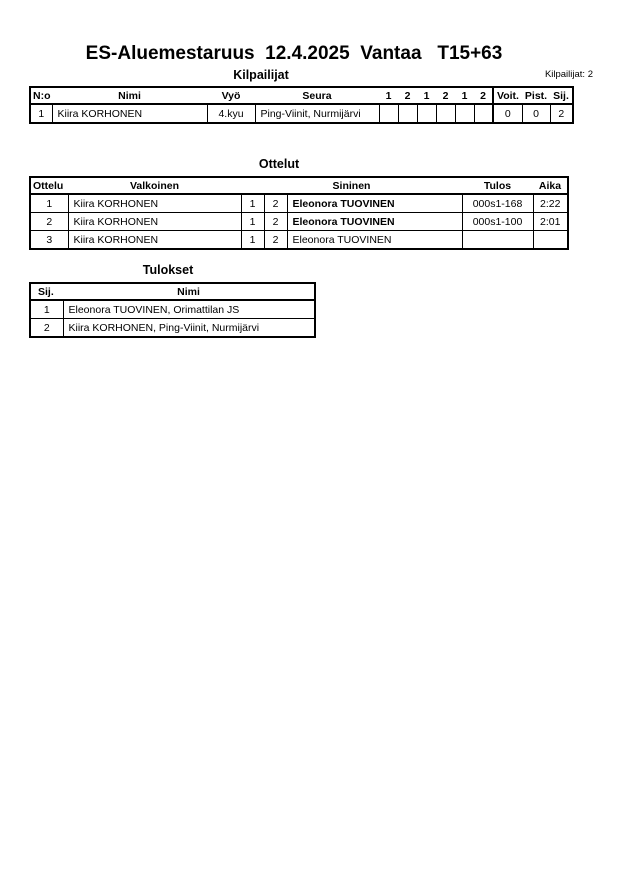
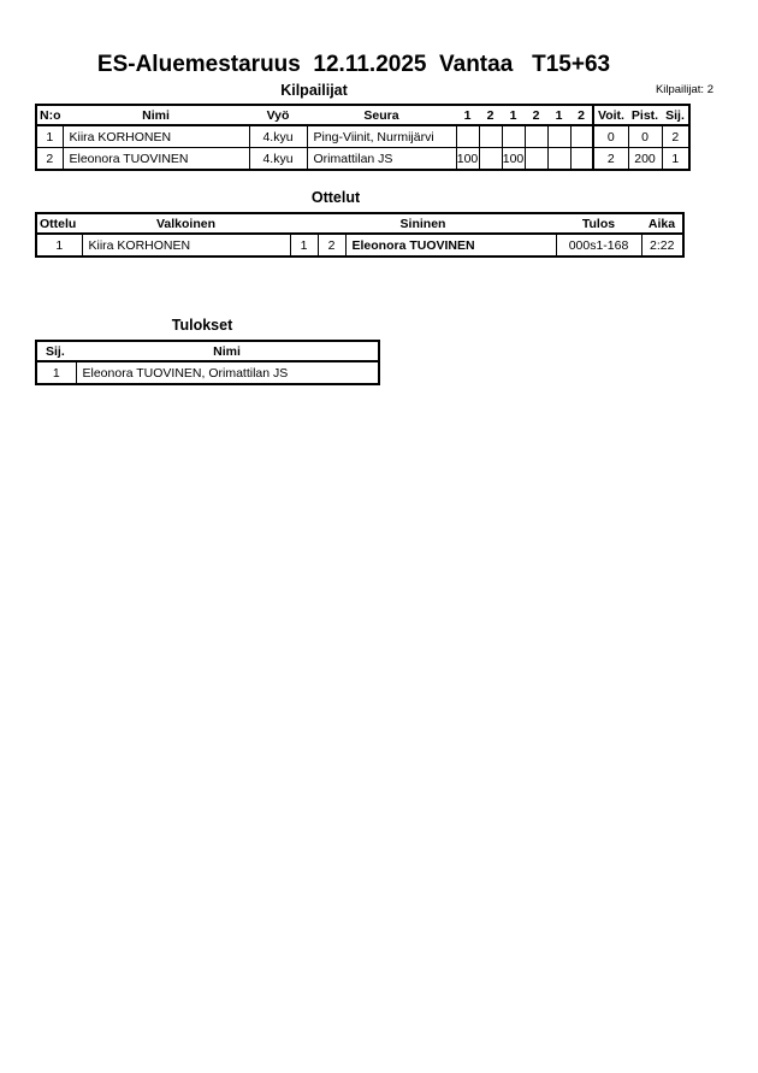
- ES-Aluemestaruus 12.4.2025 Vantaa T15+63
+ ES-Aluemestaruus 12.11.2025 Vantaa T15+63
  Kilpailijat
  Kilpailijat: 2
  N:o	Nimi	Vyö	Seura	1	2	1	2	1	2	Voit.	Pist.	Sij.
  1	Kiira KORHONEN	4.kyu	Ping-Viinit, Nurmijärvi							0	0	2
+ 2	Eleonora TUOVINEN	4.kyu	Orimattilan JS	100		100				2	200	1
  Ottelut
  Ottelu	Valkoinen	Sininen	Tulos	Aika
  1	Kiira KORHONEN	1	2	Eleonora TUOVINEN	000s1-168	2:22
- 2	Kiira KORHONEN	1	2	Eleonora TUOVINEN	000s1-100	2:01
- 3	Kiira KORHONEN	1	2	Eleonora TUOVINEN
  Tulokset
  Sij.	Nimi
  1	Eleonora TUOVINEN, Orimattilan JS
- 2	Kiira KORHONEN, Ping-Viinit, Nurmijärvi
